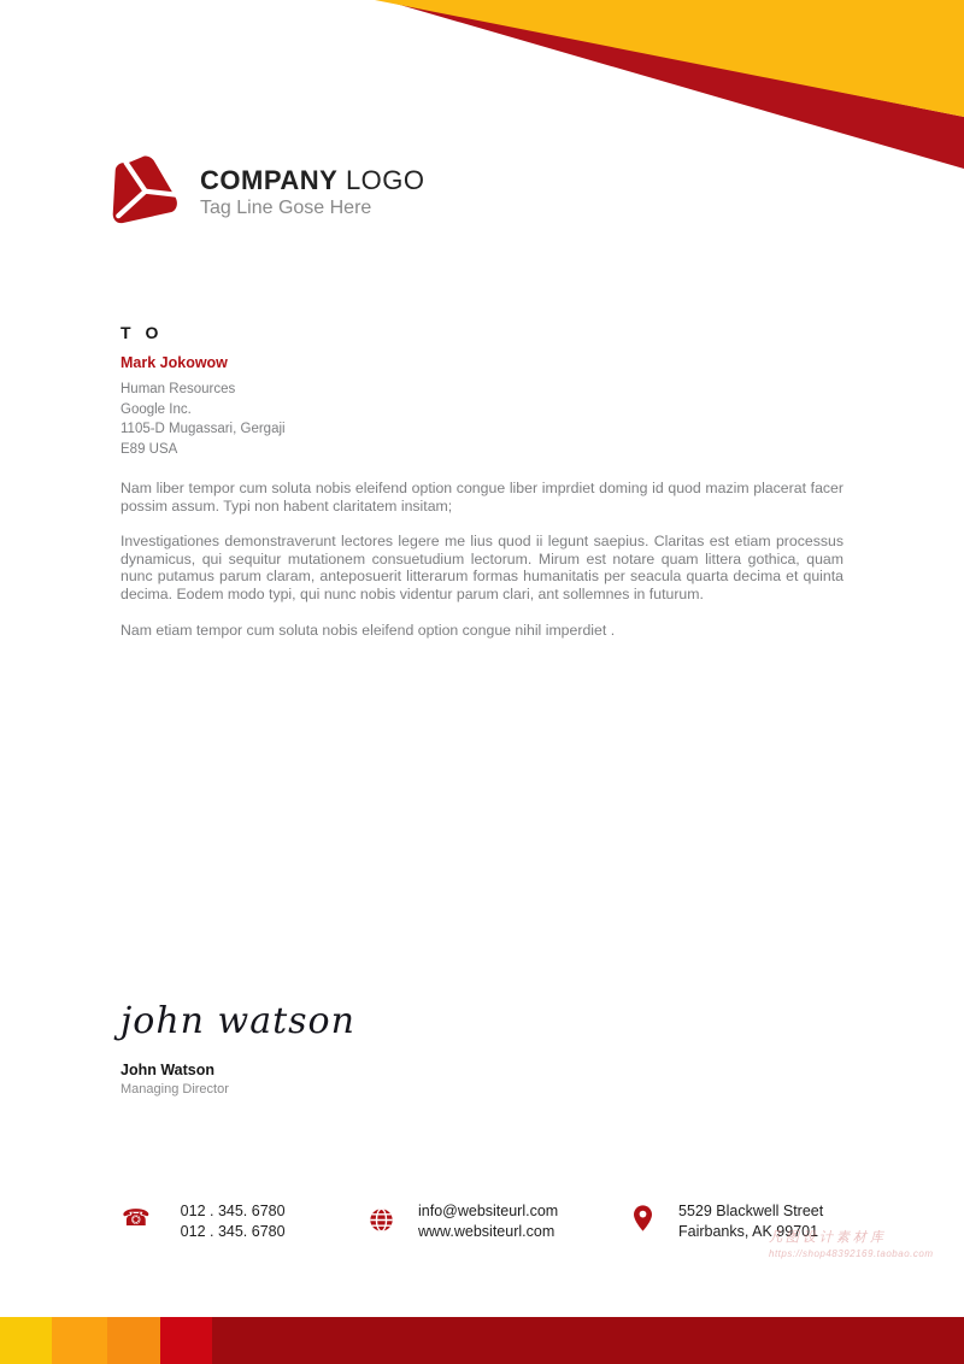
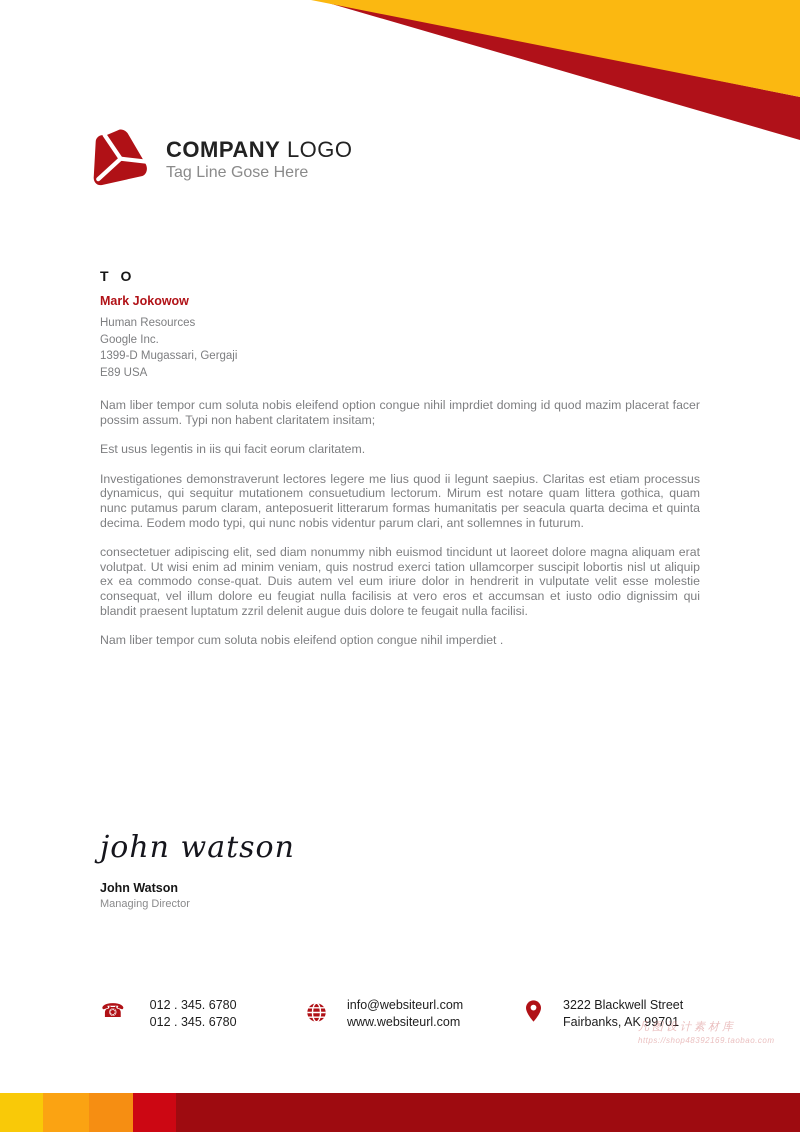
  COMPANY LOGO
  Tag Line Gose Here
  T O
  Mark Jokowow
  Human Resources
  Google Inc.
- 1105-D Mugassari, Gergaji
+ 1399-D Mugassari, Gergaji
  E89 USA
- Nam liber tempor cum soluta nobis eleifend option congue liber imprdiet doming id quod mazim placerat facer possim assum. Typi non habent claritatem insitam;
+ Nam liber tempor cum soluta nobis eleifend option congue nihil imprdiet doming id quod mazim placerat facer possim assum. Typi non habent claritatem insitam;
+ Est usus legentis in iis qui facit eorum claritatem.
  Investigationes demonstraverunt lectores legere me lius quod ii legunt saepius. Claritas est etiam processus dynamicus, qui sequitur mutationem consuetudium lectorum. Mirum est notare quam littera gothica, quam nunc putamus parum claram, anteposuerit litterarum formas humanitatis per seacula quarta decima et quinta decima. Eodem modo typi, qui nunc nobis videntur parum clari, ant sollemnes in futurum.
+ consectetuer adipiscing elit, sed diam nonummy nibh euismod tincidunt ut laoreet dolore magna aliquam erat volutpat. Ut wisi enim ad minim veniam, quis nostrud exerci tation ullamcorper suscipit lobortis nisl ut aliquip ex ea commodo conse-quat. Duis autem vel eum iriure dolor in hendrerit in vulputate velit esse molestie consequat, vel illum dolore eu feugiat nulla facilisis at vero eros et accumsan et iusto odio dignissim qui blandit praesent luptatum zzril delenit augue duis dolore te feugait nulla facilisi.
- Nam etiam tempor cum soluta nobis eleifend option congue nihil imperdiet .
+ Nam liber tempor cum soluta nobis eleifend option congue nihil imperdiet .
  john watson
  John Watson
  Managing Director
  ☎
  012 . 345. 6780
  012 . 345. 6780
  info@websiteurl.com
  www.websiteurl.com
- 5529 Blackwell Street
+ 3222 Blackwell Street
  Fairbanks, AK 99701
  凡图设计素材库
  https://shop48392169.taobao.com
